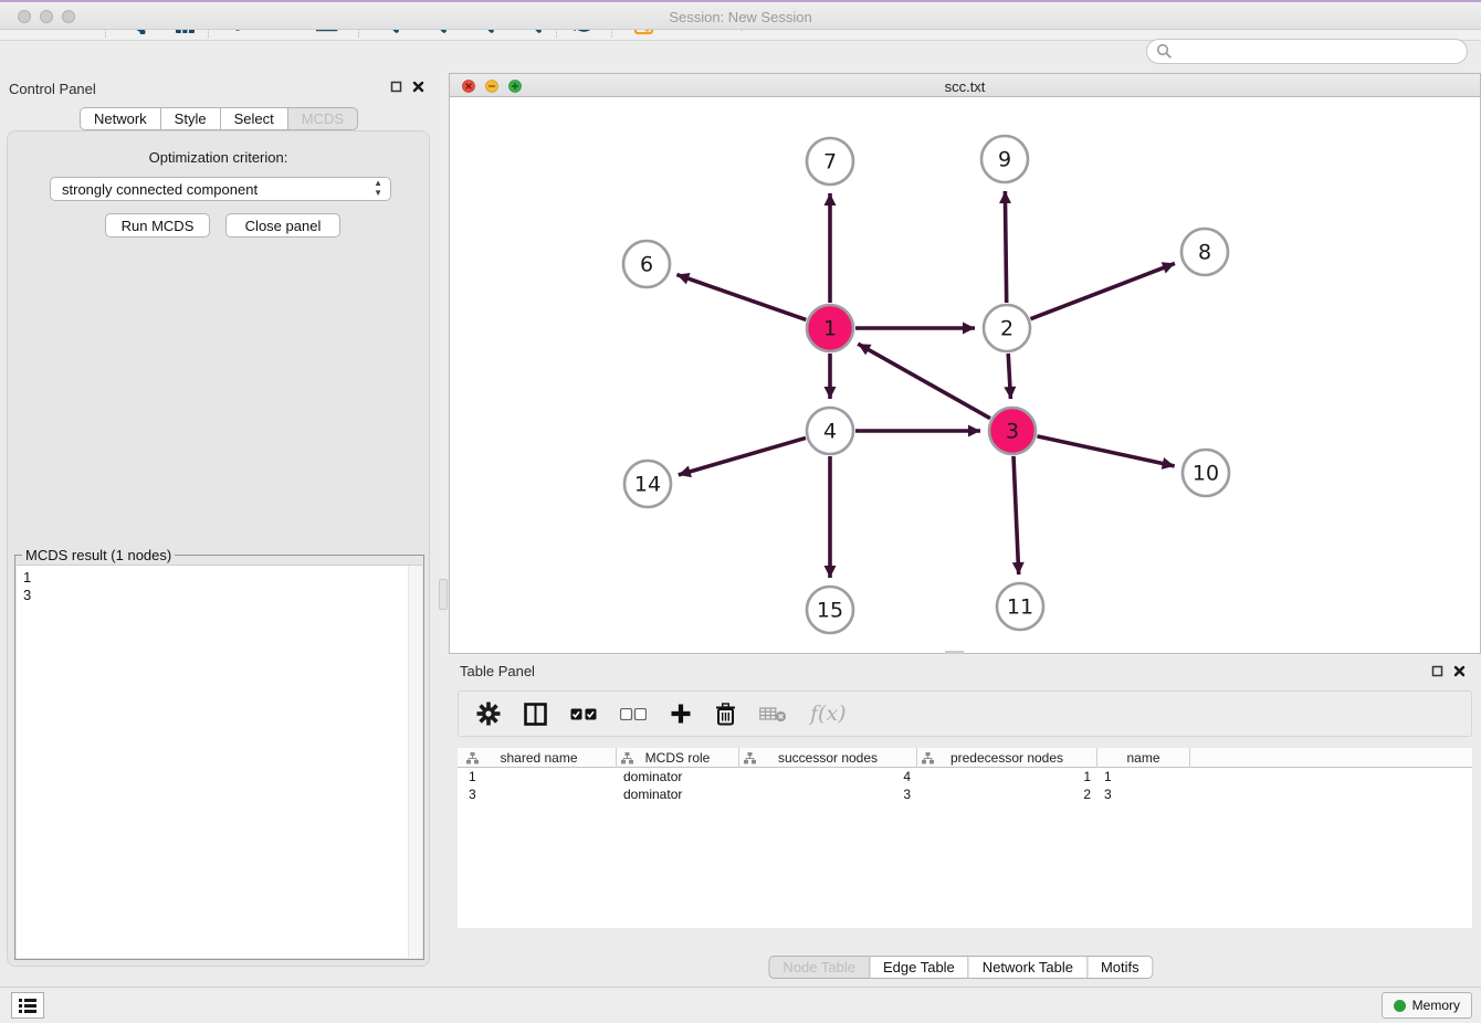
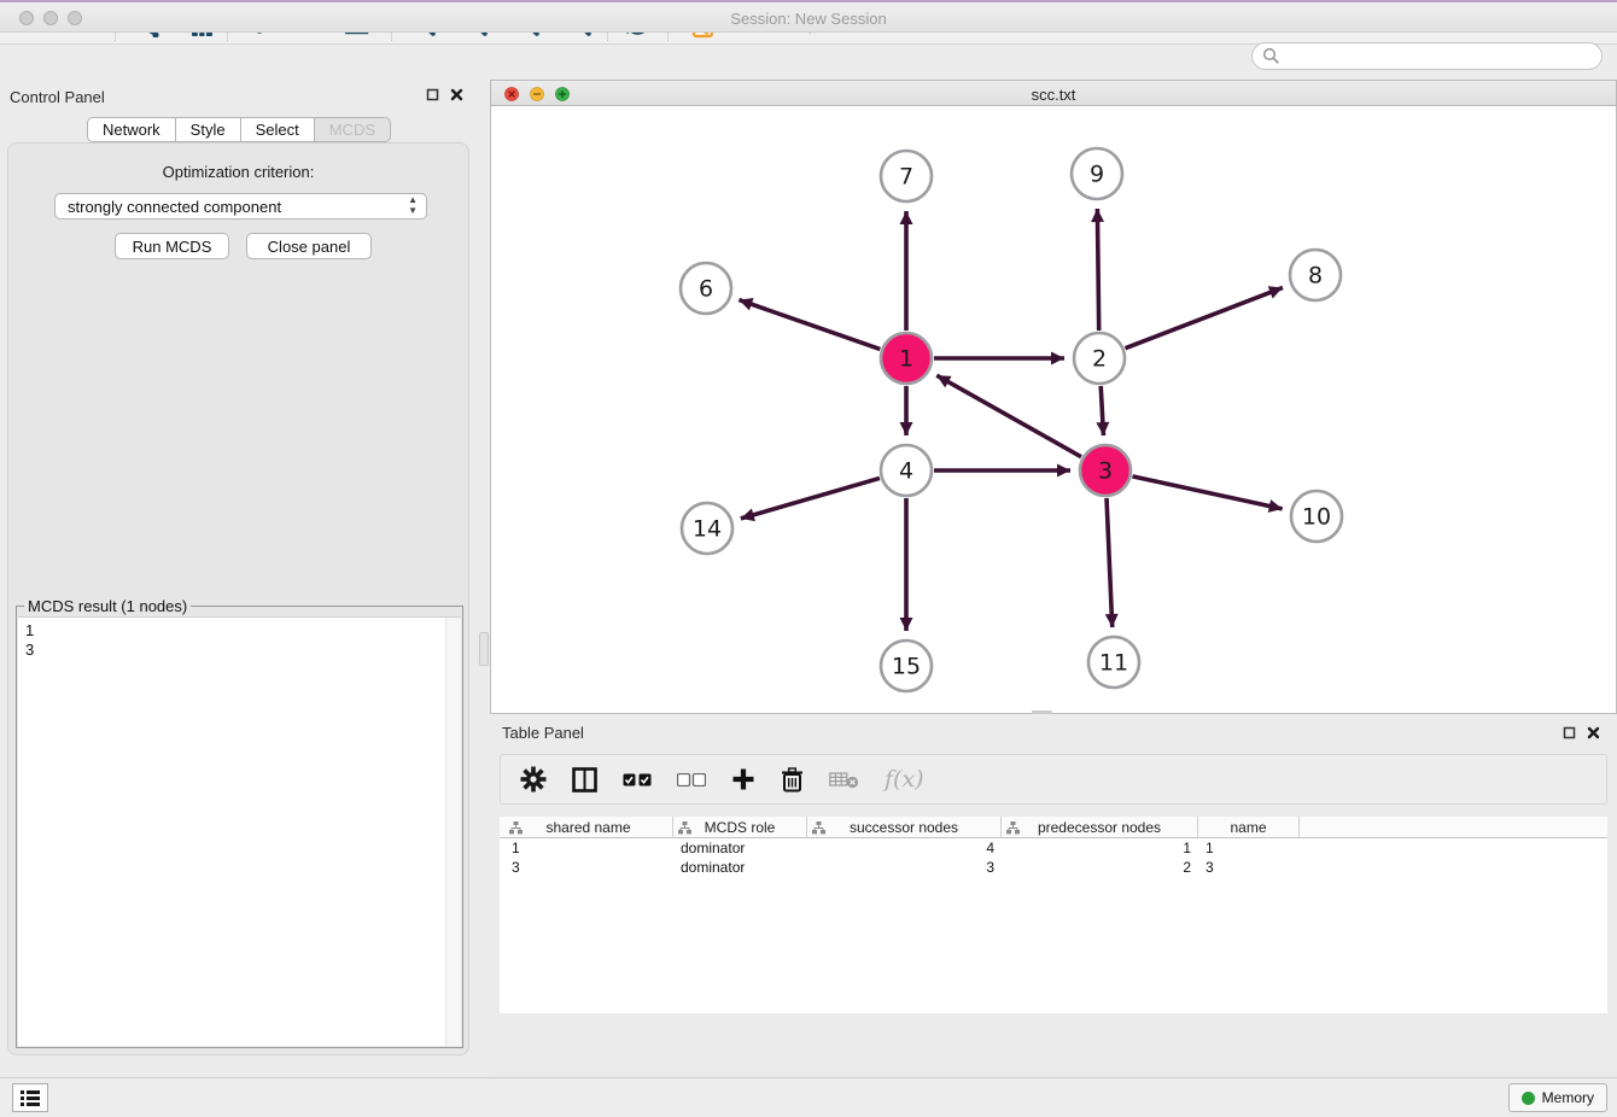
  Session: New Session
  Control Panel
  Network
  Style
  Select
  MCDS
  Optimization criterion:
  strongly connected component
  ▲
  ▼
  Run MCDS
  Close panel
  MCDS result (1 nodes)
  1
  3
  scc.txt
  7
  9
  6
  8
  1
  2
  4
  3
  14
  10
  15
  11
  Table Panel
  f(x)
  shared name
  MCDS role
  successor nodes
  predecessor nodes
  name
  1
  dominator
  4
  1
  1
  3
  dominator
  3
  2
  3
- Node Table
- Edge Table
- Network Table
- Motifs
  Memory
